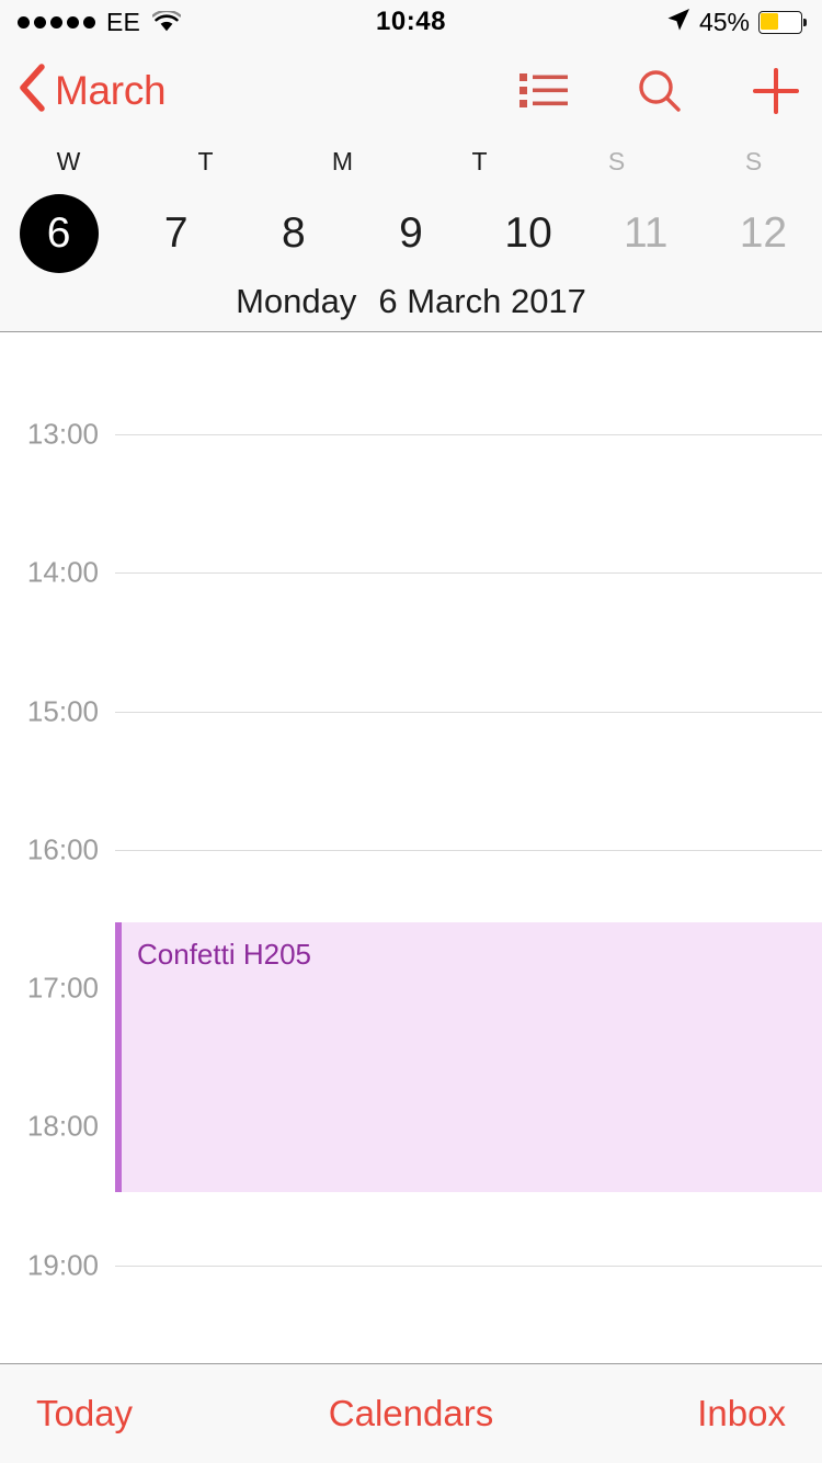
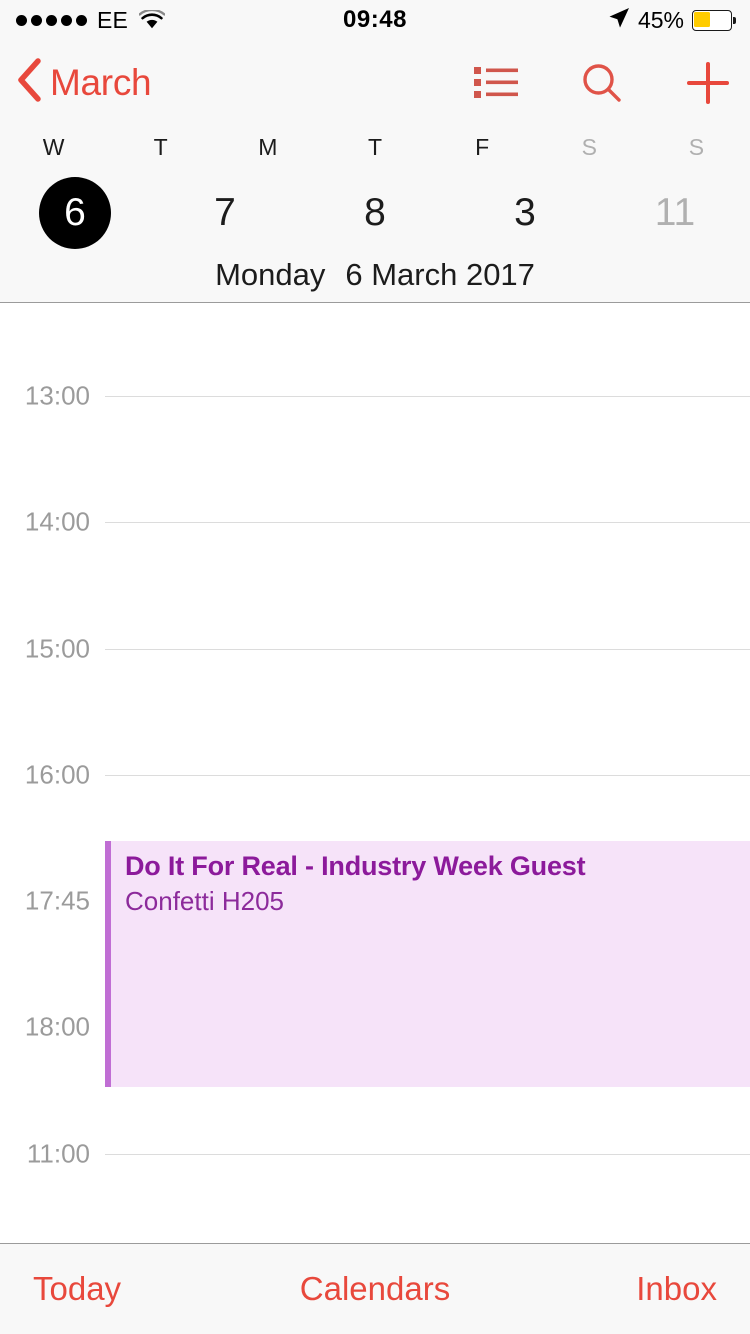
  EE
- 10:48
+ 09:48
  45%
  March
  W
  T
  M
  T
+ F
  S
  S
  6
  7
  8
- 9
+ 3
- 10
  11
- 12
  Monday 6 March 2017
  13:00
  14:00
  15:00
  16:00
- 17:00
+ 17:45
  18:00
- 19:00
+ 11:00
+ Do It For Real - Industry Week Guest
  Confetti H205
  Today
  Calendars
  Inbox
